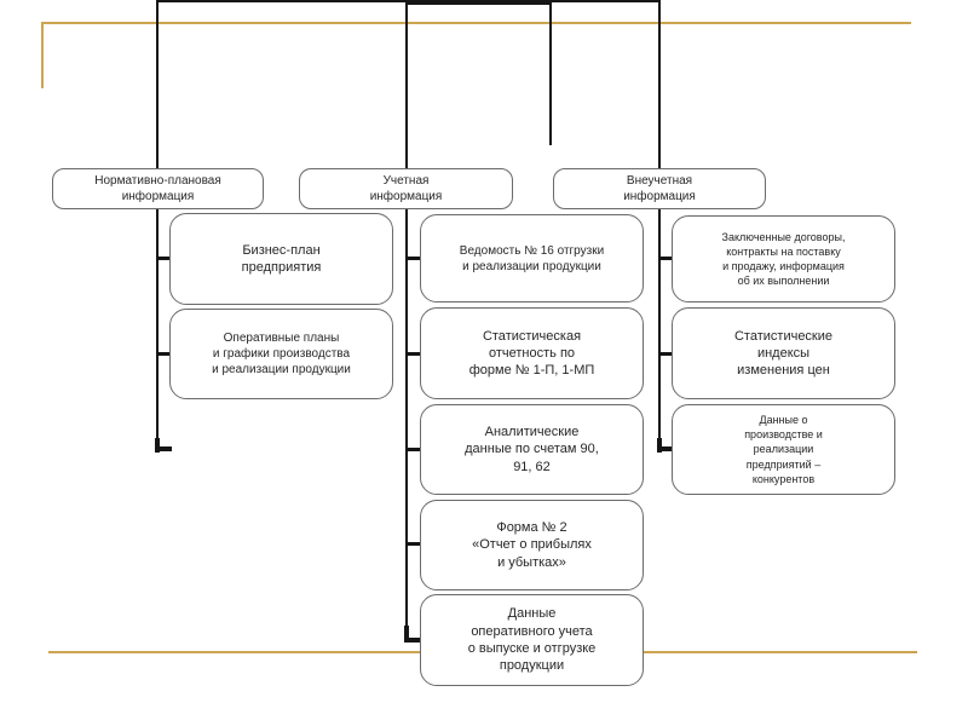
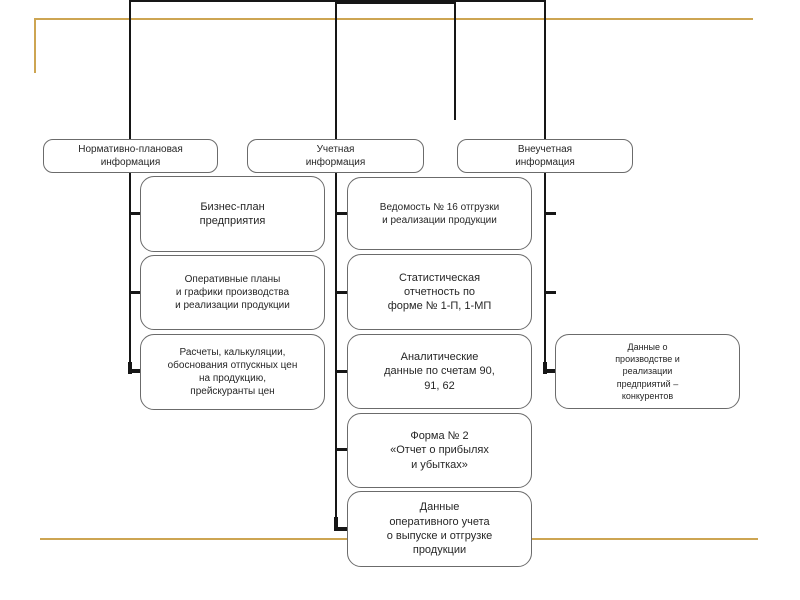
  Нормативно-плановая
  информация
  Учетная
  информация
  Внеучетная
  информация
  Бизнес-план
  предприятия
  Оперативные планы
  и графики производства
  и реализации продукции
+ Расчеты, калькуляции,
+ обоснования отпускных цен
+ на продукцию,
+ прейскуранты цен
  Ведомость № 16 отгрузки
  и реализации продукции
  Статистическая
  отчетность по
  форме № 1-П, 1-МП
  Аналитические
  данные по счетам 90,
  91, 62
  Форма № 2
  «Отчет о прибылях
  и убытках»
  Данные
  оперативного учета
  о выпуске и отгрузке
  продукции
- Заключенные договоры,
- контракты на поставку
- и продажу, информация
- об их выполнении
- Статистические
- индексы
- изменения цен
  Данные о
  производстве и
  реализации
  предприятий –
  конкурентов
